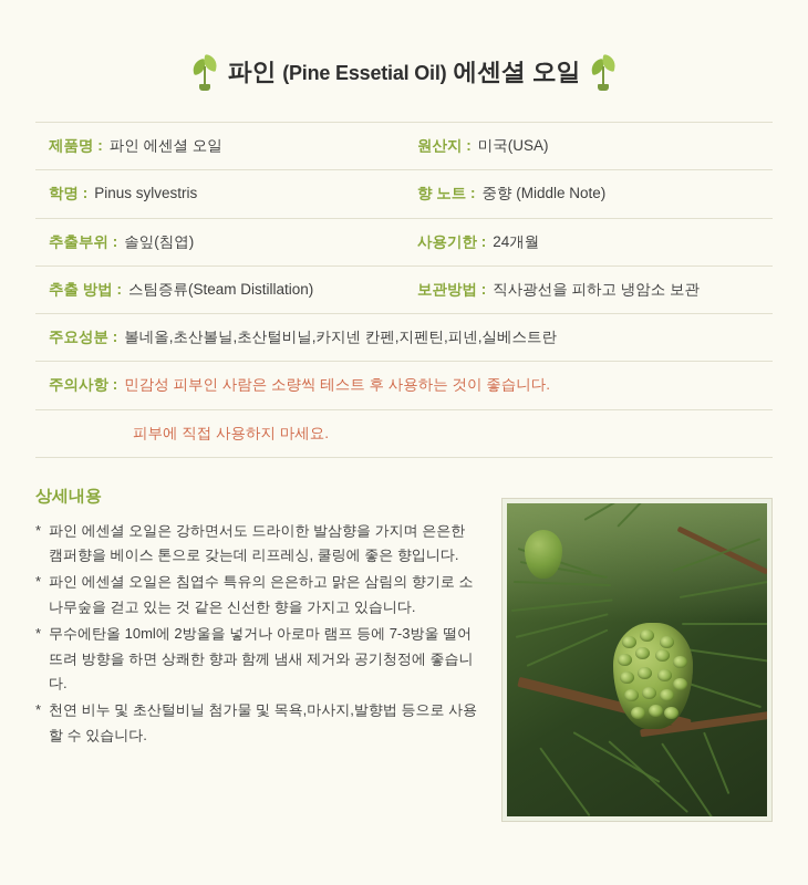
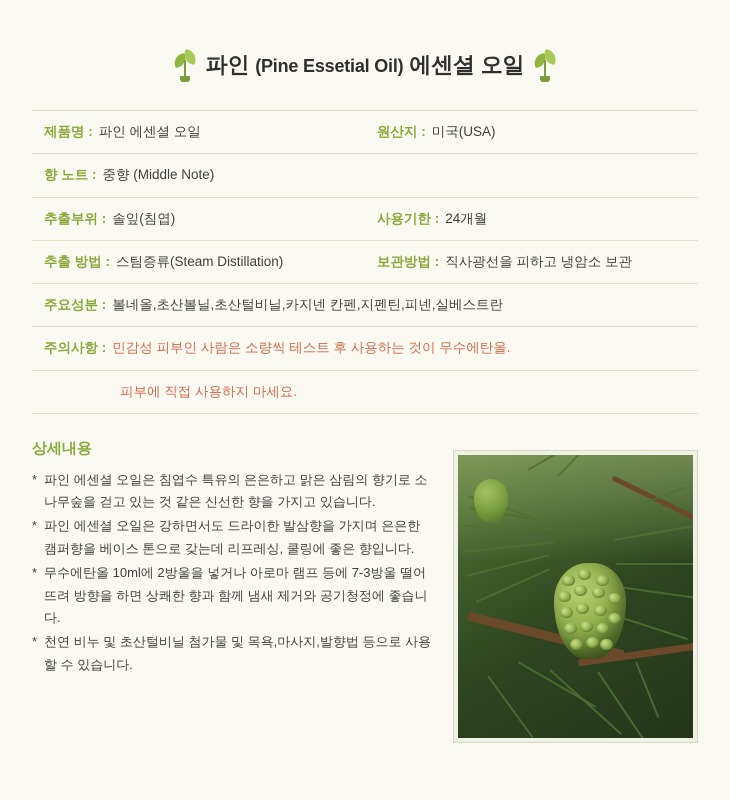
  파인 (Pine Essetial Oil) 에센셜 오일
  제품명 :
  파인 에센셜 오일
  원산지 :
  미국(USA)
- 학명 :
- Pinus sylvestris
  향 노트 :
  중향 (Middle Note)
  추출부위 :
  솔잎(침엽)
  사용기한 :
  24개월
  추출 방법 :
  스팀증류(Steam Distillation)
  보관방법 :
  직사광선을 피하고 냉암소 보관
  주요성분 :
  볼네올,초산볼닐,초산털비닐,카지넨 칸펜,지펜틴,피넨,실베스트란
  주의사항 :
- 민감성 피부인 사람은 소량씩 테스트 후 사용하는 것이 좋습니다.
+ 민감성 피부인 사람은 소량씩 테스트 후 사용하는 것이 무수에탄올.
  피부에 직접 사용하지 마세요.
  상세내용
  *
- 파인 에센셜 오일은 강하면서도 드라이한 발삼향을 가지며 은은한 캠퍼향을 베이스 톤으로 갖는데 리프레싱, 쿨링에 좋은 향입니다.
+ 파인 에센셜 오일은 침엽수 특유의 은은하고 맑은 삼림의 향기로 소나무숲을 걷고 있는 것 같은 신선한 향을 가지고 있습니다.
  *
- 파인 에센셜 오일은 침엽수 특유의 은은하고 맑은 삼림의 향기로 소나무숲을 걷고 있는 것 같은 신선한 향을 가지고 있습니다.
+ 파인 에센셜 오일은 강하면서도 드라이한 발삼향을 가지며 은은한 캠퍼향을 베이스 톤으로 갖는데 리프레싱, 쿨링에 좋은 향입니다.
  *
  무수에탄올 10ml에 2방울을 넣거나 아로마 램프 등에 7-3방울 떨어뜨려 방향을 하면 상쾌한 향과 함께 냄새 제거와 공기청정에 좋습니다.
  *
  천연 비누 및 초산털비닐 첨가물 및 목욕,마사지,발향법 등으로 사용할 수 있습니다.
